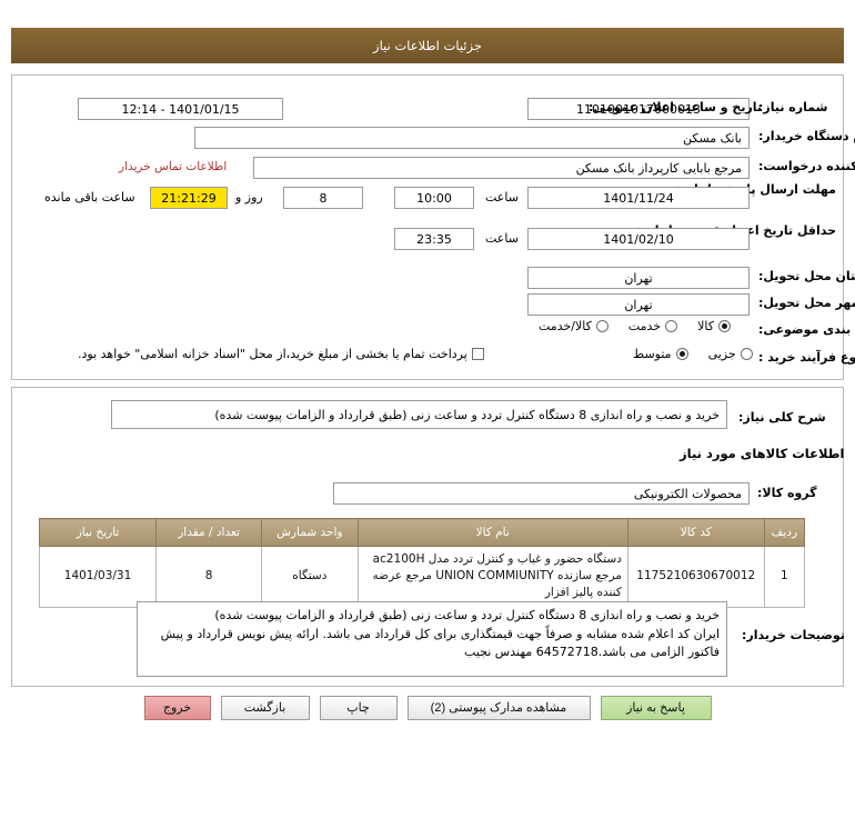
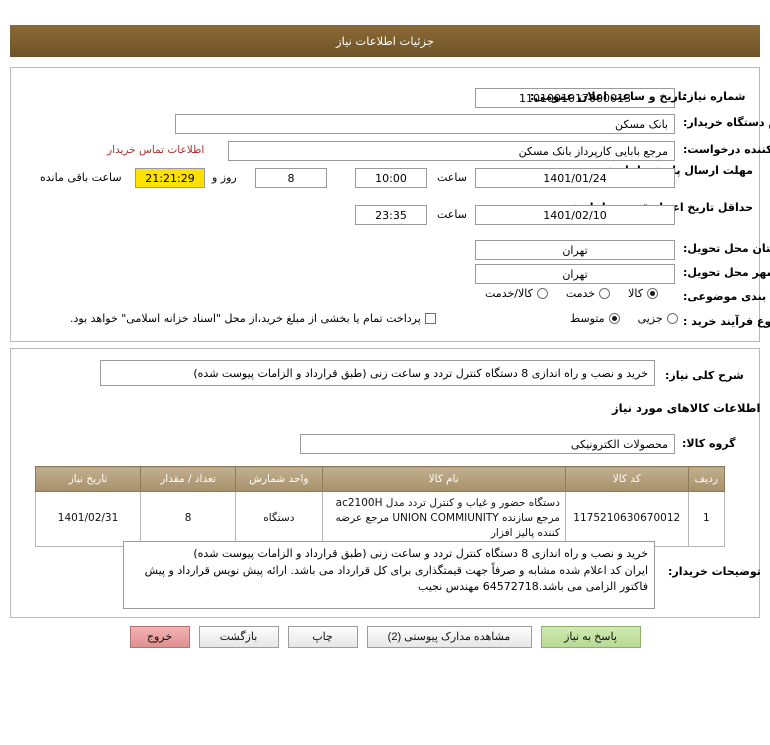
  جزئیات اطلاعات نیاز
  شماره نیاز:
  1101001017000013
  تاریخ و ساعت اعلان عمومی:
- 1401/01/15 - 12:14
  دستگاه خریدار:
  بانک مسکن
  کننده درخواست:
  مرجع بابایی کارپرداز بانک مسکن
  اطلاعات تماس خریدار
- 1401/11/24
+ 1401/01/24
  ساعت
  10:00
  8
  روز و
  21:21:29
  ساعت باقی مانده
  1401/02/10
  ساعت
  23:35
  تان محل تحویل:
  تهران
  هر محل تحویل:
  تهران
  بندی موضوعی:
  کالا
  خدمت
  کالا/خدمت
  وع فرآیند خرید :
  جزیی
  متوسط
  پرداخت تمام یا بخشی از مبلغ خرید،از محل "اسناد خزانه اسلامی" خواهد بود.
  شرح کلی نیاز:
  خرید و نصب و راه اندازی 8 دستگاه کنترل تردد و ساعت زنی (طبق قرارداد و الزامات پیوست شده)
  اطلاعات کالاهای مورد نیاز
  گروه کالا:
  محصولات الکترونیکی
  ردیف	کد کالا	نام کالا	واحد شمارش	تعداد / مقدار	تاریخ نیاز
- 1	1175210630670012	دستگاه حضور و غیاب و کنترل تردد مدل ac2100H مرجع سازنده UNION COMMIUNITY مرجع عرضه کننده پالیز افزار	دستگاه	8	1401/03/31
+ 1	1175210630670012	دستگاه حضور و غیاب و کنترل تردد مدل ac2100H مرجع سازنده UNION COMMIUNITY مرجع عرضه کننده پالیز افزار	دستگاه	8	1401/02/31
  توضیحات خریدار:
  خرید و نصب و راه اندازی 8 دستگاه کنترل تردد و ساعت زنی (طبق قرارداد و الزامات پیوست شده)
  ایران کد اعلام شده مشابه و صرفاً جهت قیمتگذاری برای کل قرارداد می باشد. ارائه پیش نویس قرارداد و پیش فاکتور الزامی می باشد.64572718 مهندس نجیب
  پاسخ به نیاز
  مشاهده مدارک پیوستی (2)
  چاپ
  بازگشت
  خروج
